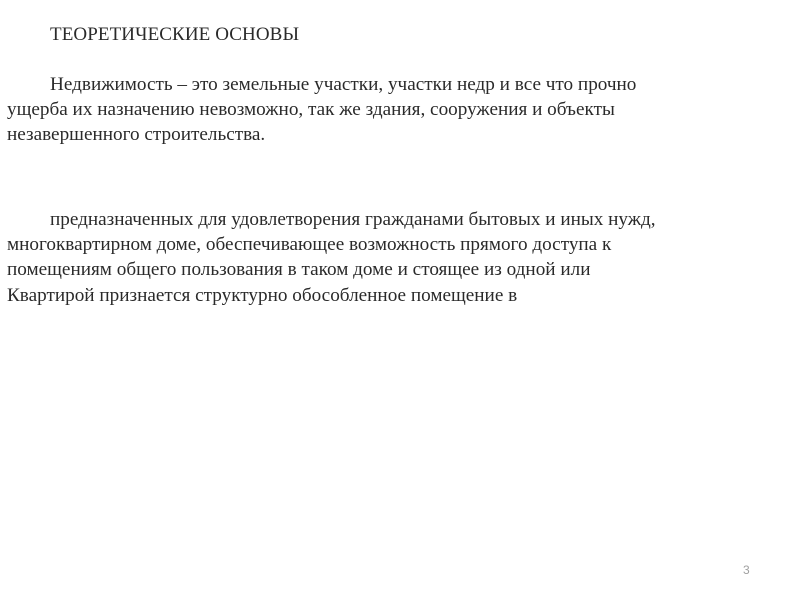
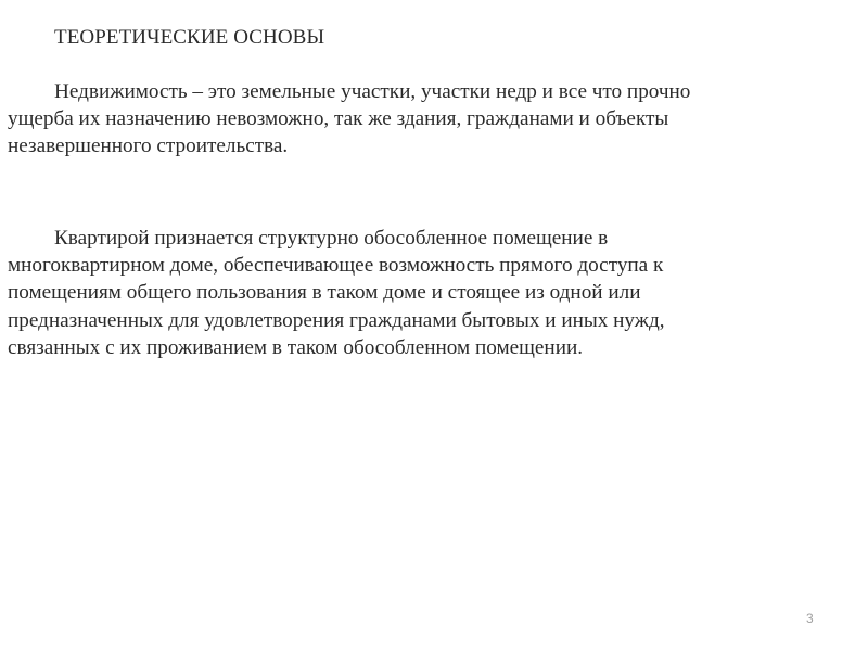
  ТЕОРЕТИЧЕСКИЕ ОСНОВЫ
  Недвижимость – это земельные участки, участки недр и все что прочно
- ущерба их назначению невозможно, так же здания, сооружения и объекты
+ ущерба их назначению невозможно, так же здания, гражданами и объекты
  незавершенного строительства.
- предназначенных для удовлетворения гражданами бытовых и иных нужд,
+ Квартирой признается структурно обособленное помещение в
  многоквартирном доме, обеспечивающее возможность прямого доступа к
  помещениям общего пользования в таком доме и стоящее из одной или
- Квартирой признается структурно обособленное помещение в
+ предназначенных для удовлетворения гражданами бытовых и иных нужд,
+ связанных с их проживанием в таком обособленном помещении.
  3
